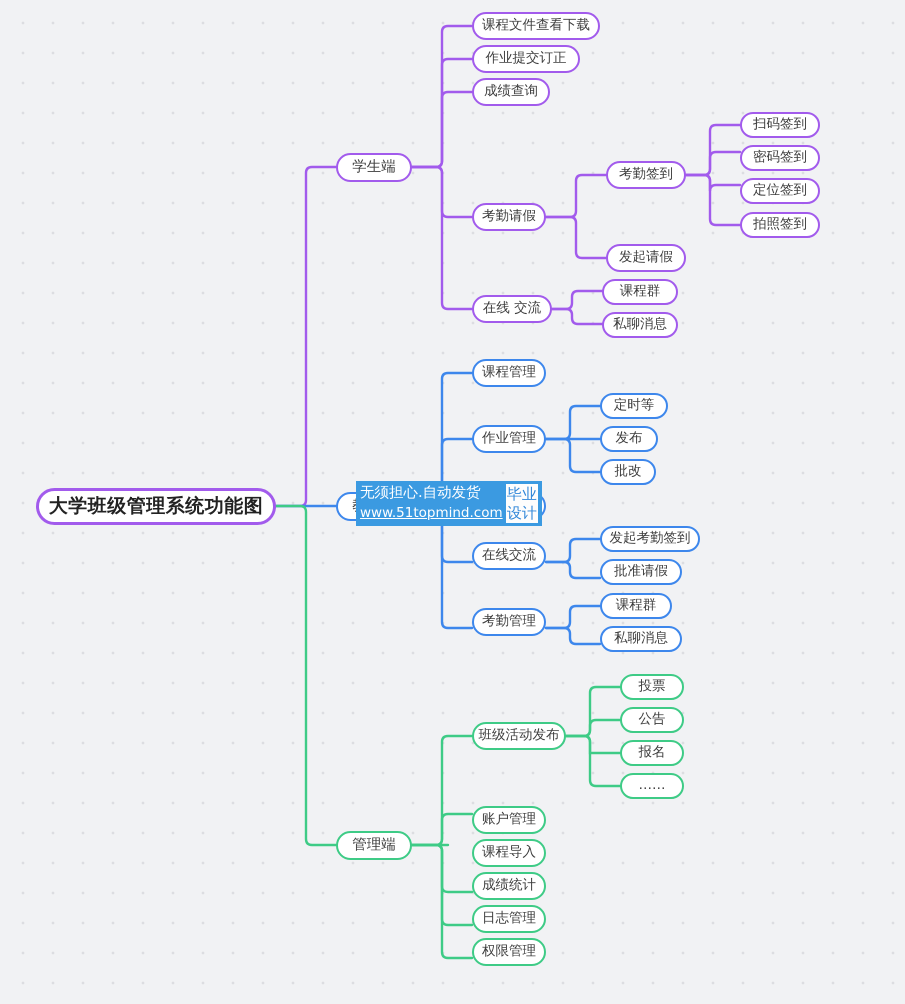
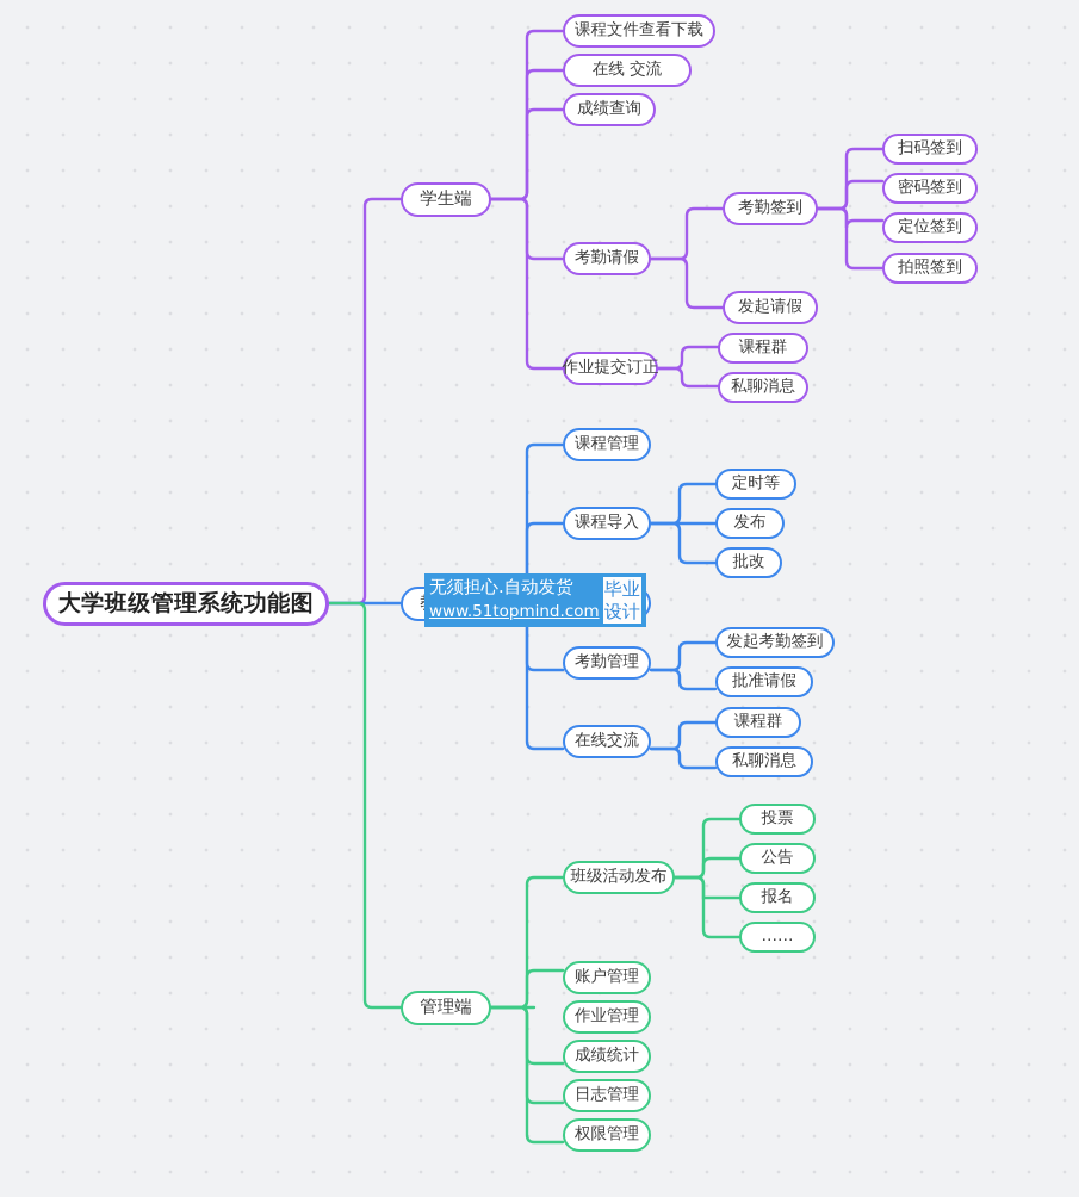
  大学班级管理系统功能图
  学生端
  课程文件查看下载
- 作业提交订正
+ 在线 交流
  成绩查询
  考勤请假
  考勤签到
  扫码签到
  密码签到
  定位签到
  拍照签到
  发起请假
- 在线 交流
+ 作业提交订正
  课程群
  私聊消息
  课程管理
- 作业管理
+ 课程导入
  定时等
  发布
  批改
- 在线交流
+ 考勤管理
  发起考勤签到
  批准请假
- 考勤管理
+ 在线交流
  课程群
  私聊消息
  管理端
  班级活动发布
  投票
  公告
  报名
  ……
  账户管理
- 课程导入
+ 作业管理
  成绩统计
  日志管理
  权限管理
  无须担心.自动发货
  www.51topmind.com
  毕业
  设计
